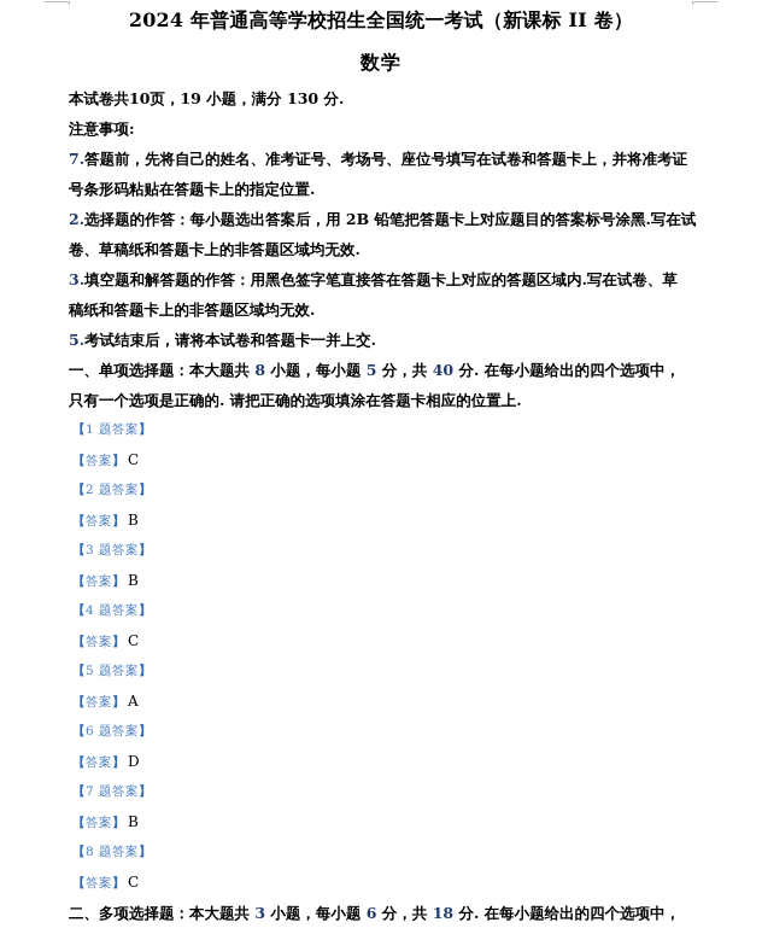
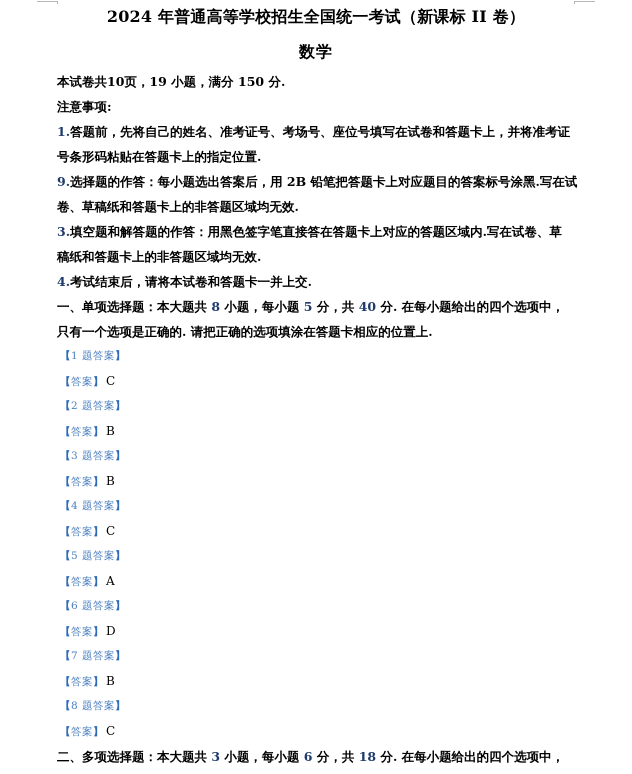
  2024 年普通高等学校招生全国统一考试（新课标 II 卷）
  数学
- 本试卷共10页，19 小题，满分 130 分.
+ 本试卷共10页，19 小题，满分 150 分.
  注意事项:
- 7.答题前，先将自己的姓名、准考证号、考场号、座位号填写在试卷和答题卡上，并将准考证
+ 1.答题前，先将自己的姓名、准考证号、考场号、座位号填写在试卷和答题卡上，并将准考证
  号条形码粘贴在答题卡上的指定位置.
- 2.选择题的作答：每小题选出答案后，用 2B 铅笔把答题卡上对应题目的答案标号涂黑.写在试
+ 9.选择题的作答：每小题选出答案后，用 2B 铅笔把答题卡上对应题目的答案标号涂黑.写在试
  卷、草稿纸和答题卡上的非答题区域均无效.
  3.填空题和解答题的作答：用黑色签字笔直接答在答题卡上对应的答题区域内.写在试卷、草
  稿纸和答题卡上的非答题区域均无效.
- 5.考试结束后，请将本试卷和答题卡一并上交.
+ 4.考试结束后，请将本试卷和答题卡一并上交.
  一、单项选择题：本大题共 8 小题，每小题 5 分，共 40 分. 在每小题给出的四个选项中，
  只有一个选项是正确的. 请把正确的选项填涂在答题卡相应的位置上.
  【1 题答案】
  【答案】 C
  【2 题答案】
  【答案】 B
  【3 题答案】
  【答案】 B
  【4 题答案】
  【答案】 C
  【5 题答案】
  【答案】 A
  【6 题答案】
  【答案】 D
  【7 题答案】
  【答案】 B
  【8 题答案】
  【答案】 C
  二、多项选择题：本大题共 3 小题，每小题 6 分，共 18 分. 在每小题给出的四个选项中，
